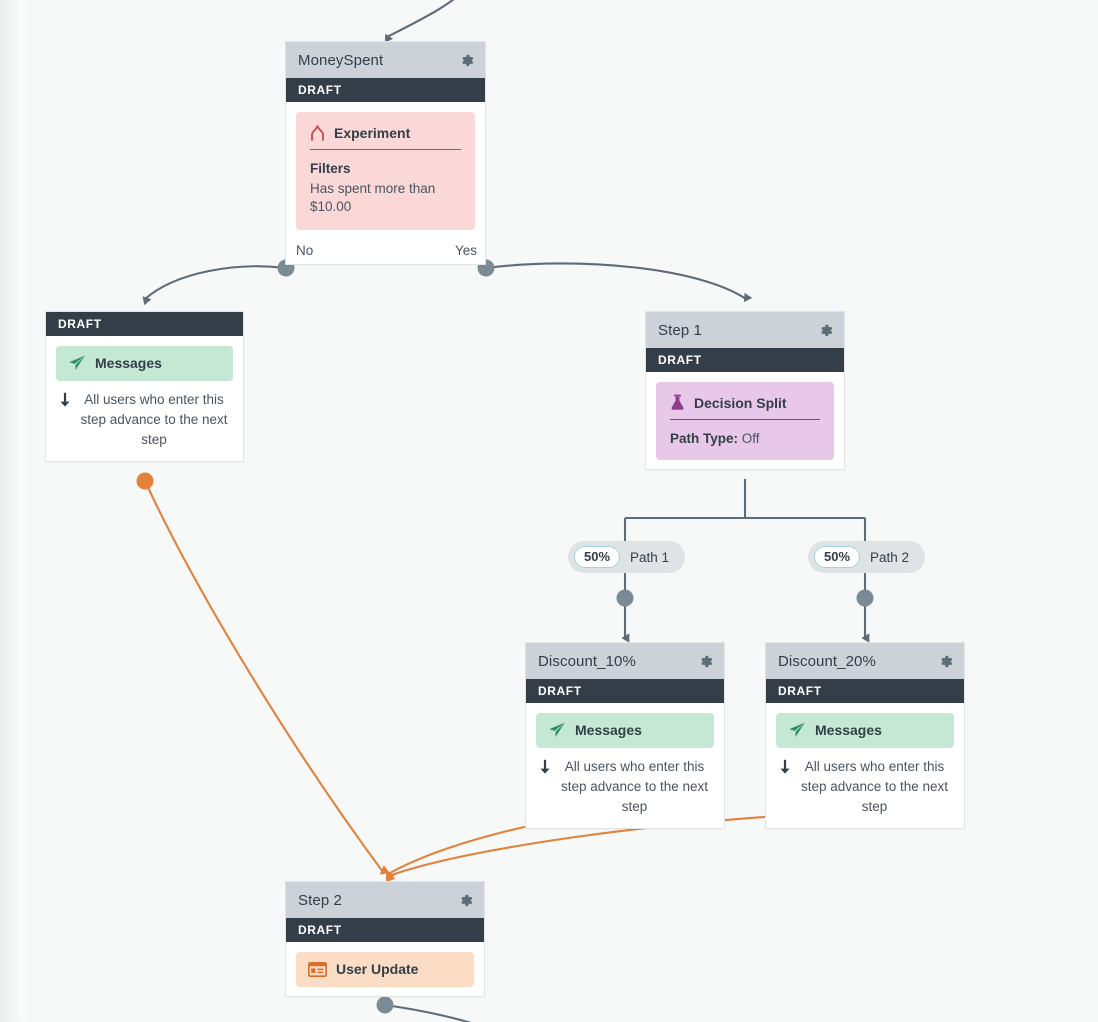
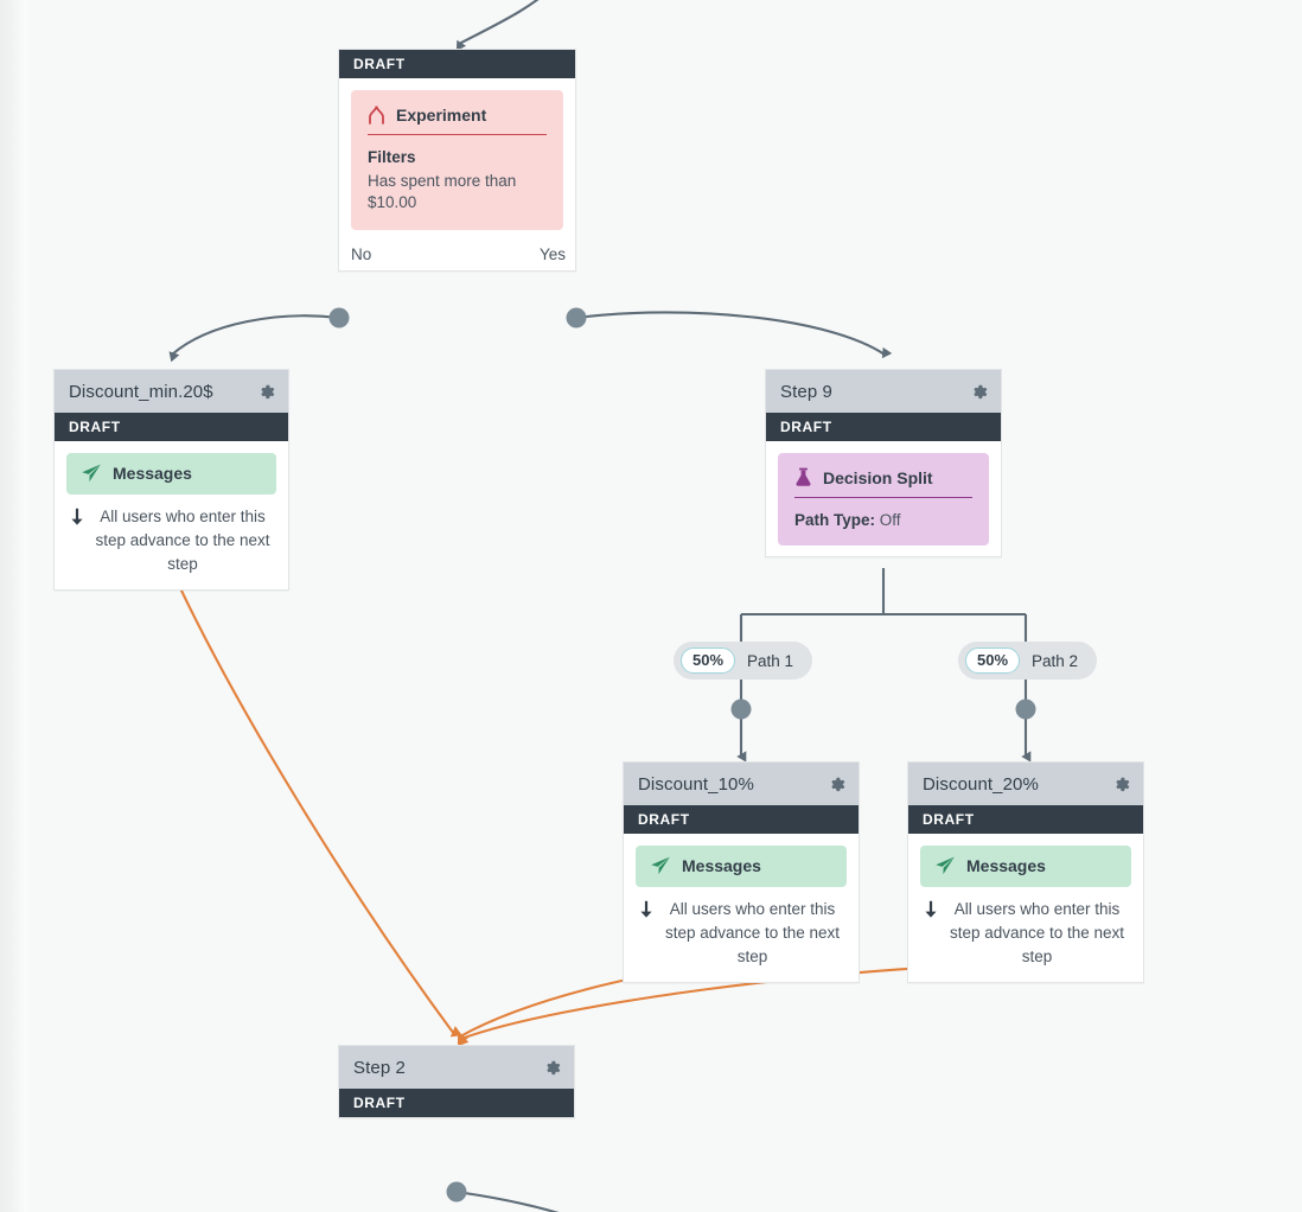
- MoneySpent
  DRAFT
  Experiment
  Filters
  Has spent more than $10.00
  No
  Yes
+ Discount_min.20$
  DRAFT
  Messages
  All users who enter this step advance to the next step
- Step 1
+ Step 9
  DRAFT
  Decision Split
  Path Type: Off
  50%
  Path 1
  50%
  Path 2
  Discount_10%
  DRAFT
  Messages
  All users who enter this step advance to the next step
  Discount_20%
  DRAFT
  Messages
  All users who enter this step advance to the next step
  Step 2
  DRAFT
- User Update
